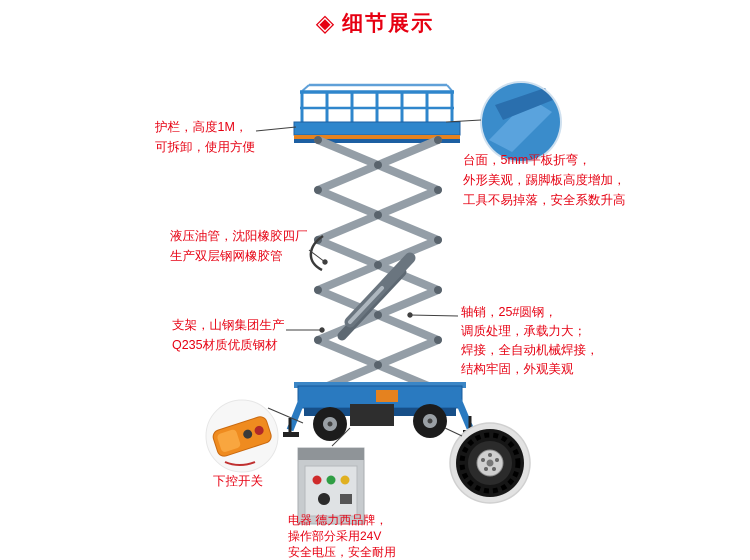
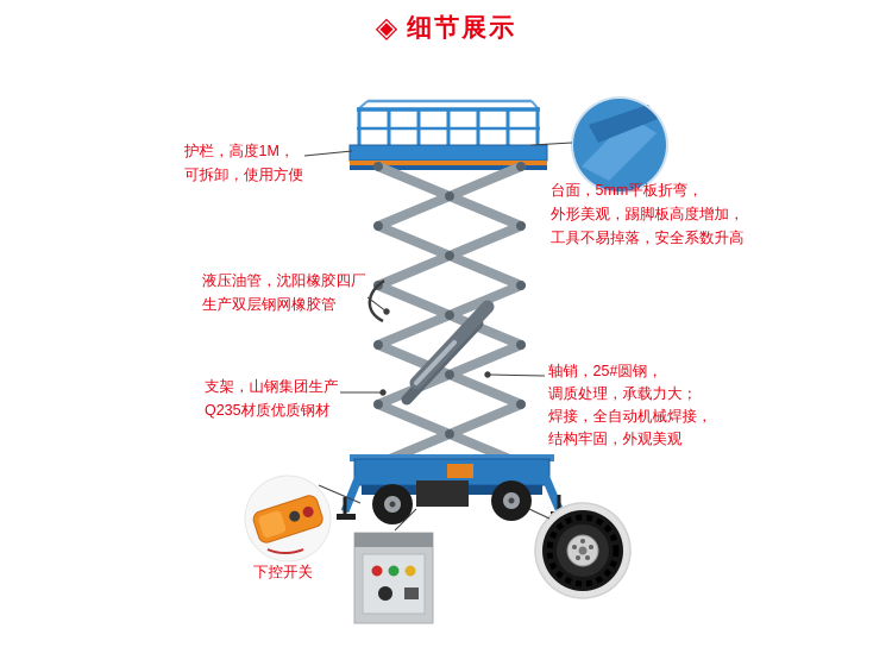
  ◈
  细节展示
  护栏，高度1M，
  可拆卸，使用方便
  台面，5mm平板折弯，
  外形美观，踢脚板高度增加，
  工具不易掉落，安全系数升高
  液压油管，沈阳橡胶四厂
  生产双层钢网橡胶管
  支架，山钢集团生产
  Q235材质优质钢材
  轴销，25#圆钢，
  调质处理，承载力大；
  焊接，全自动机械焊接，
  结构牢固，外观美观
  下控开关
- 电器 德力西品牌，
- 操作部分采用24V
- 安全电压，安全耐用
